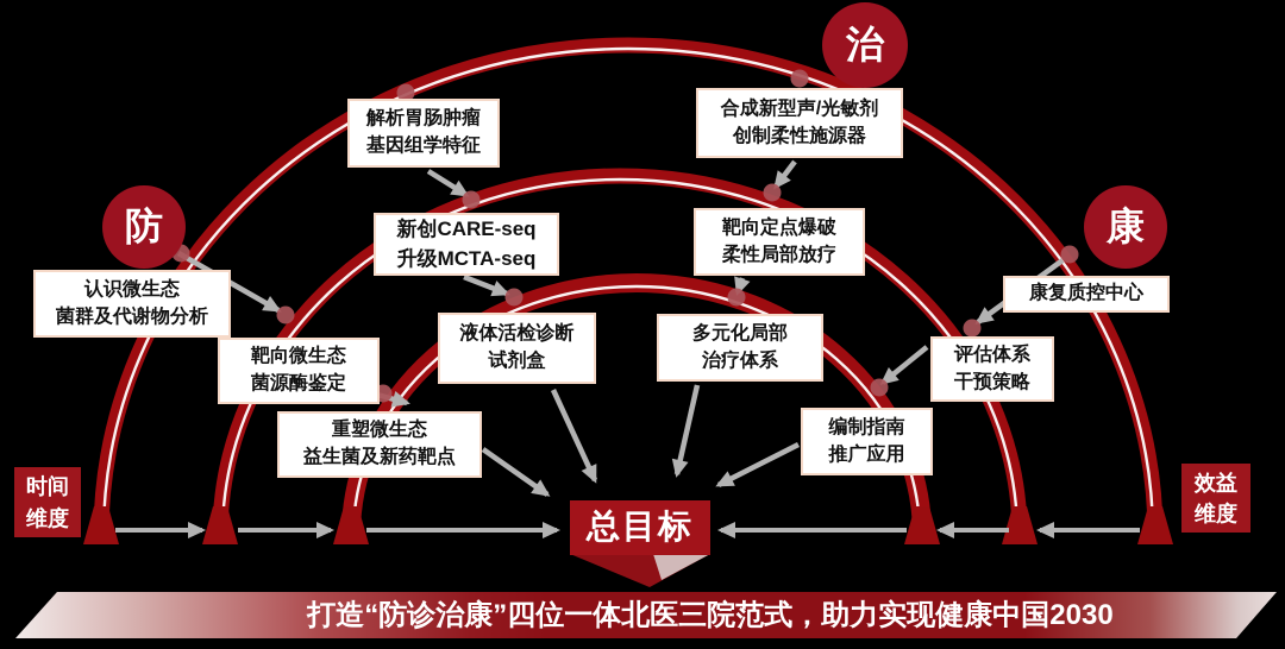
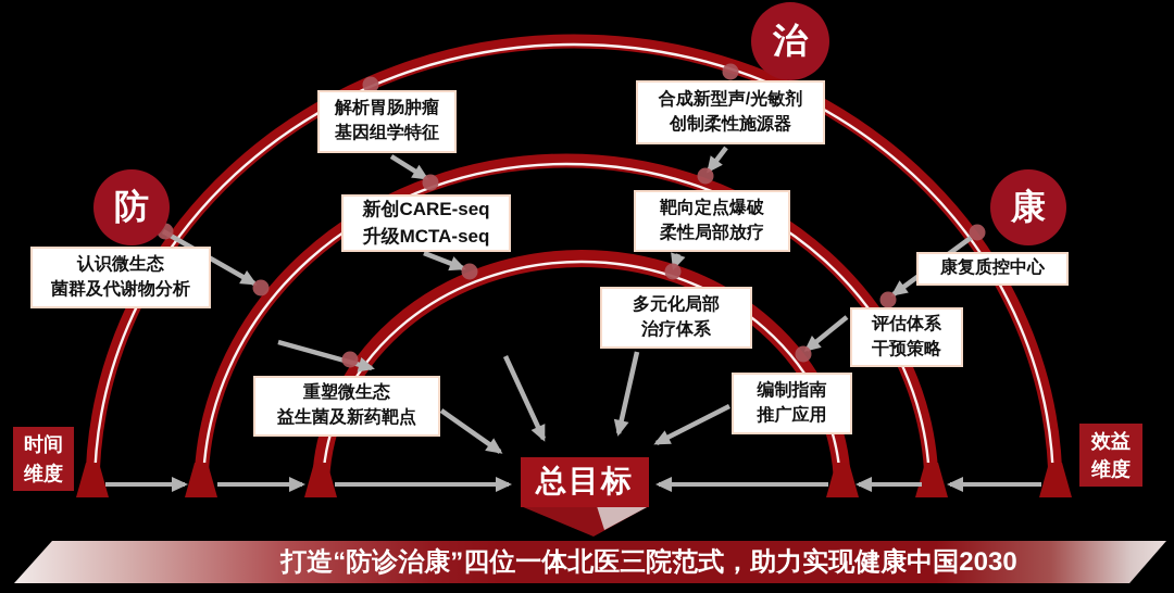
  治
  防
  康
  解析胃肠肿瘤
  基因组学特征
  合成新型声/光敏剂
  创制柔性施源器
  新创CARE-seq
  升级MCTA-seq
  靶向定点爆破
  柔性局部放疗
  认识微生态
  菌群及代谢物分析
  康复质控中心
- 靶向微生态
- 菌源酶鉴定
- 液体活检诊断
- 试剂盒
  多元化局部
  治疗体系
  评估体系
  干预策略
  重塑微生态
  益生菌及新药靶点
  编制指南
  推广应用
  时间
  维度
  效益
  维度
  总目标
  打造“防诊治康”四位一体北医三院范式，助力实现健康中国2030
